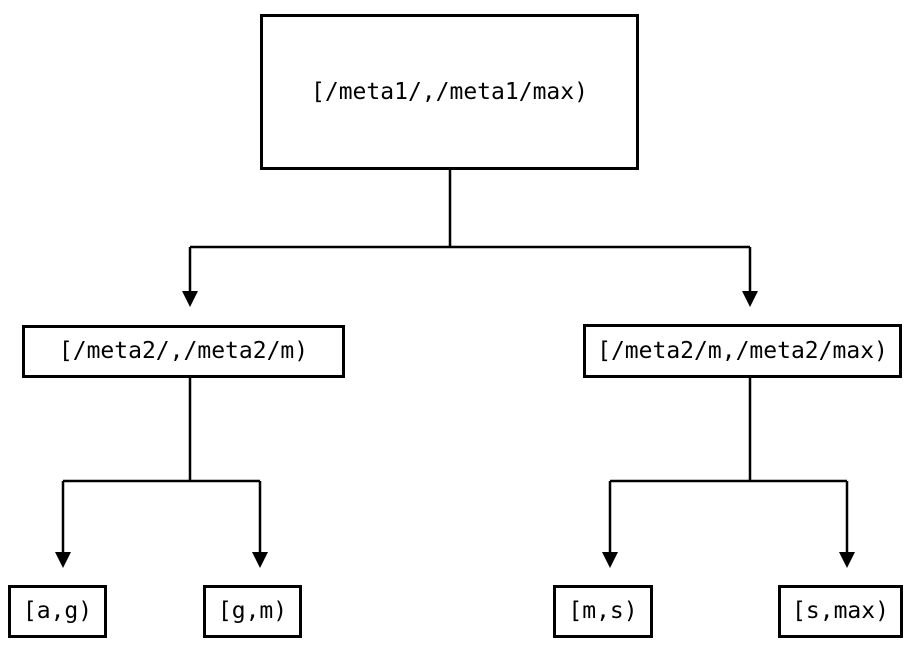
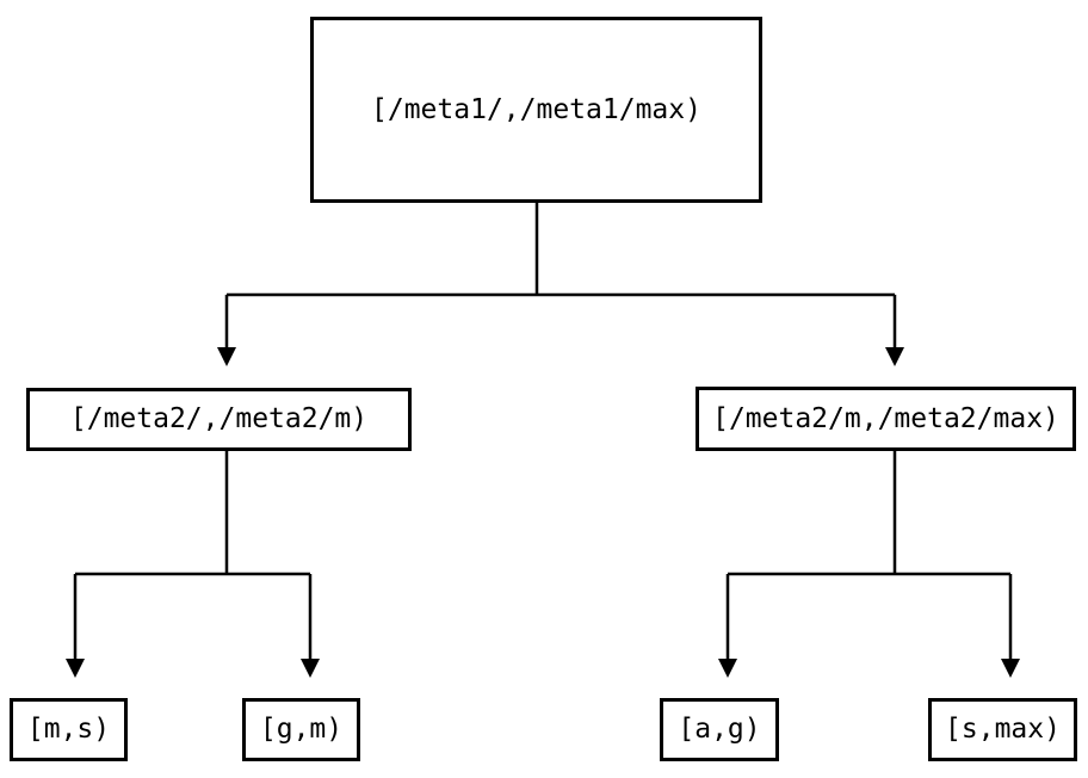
  [/meta1/,/meta1/max)
  [/meta2/,/meta2/m)
  [/meta2/m,/meta2/max)
- [a,g)
+ [m,s)
  [g,m)
- [m,s)
+ [a,g)
  [s,max)
